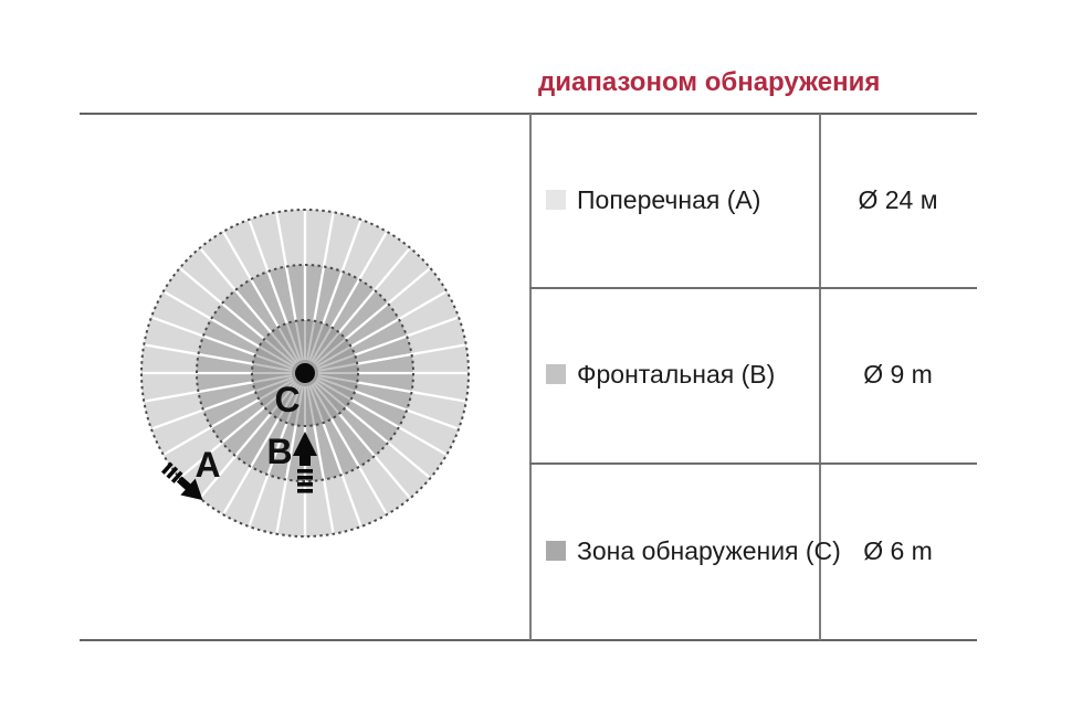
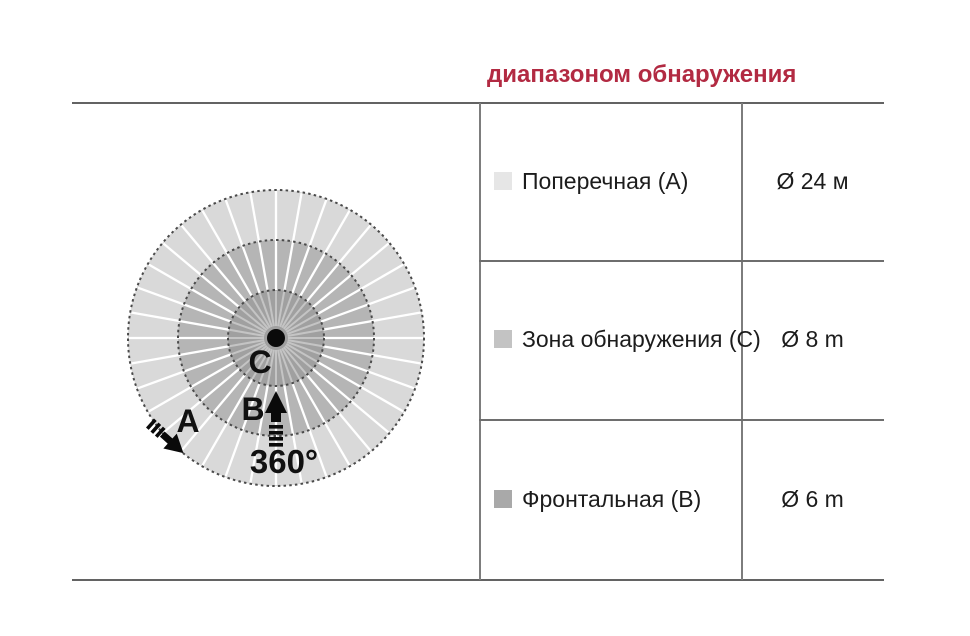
  диапазоном обнаружения
  Поперечная (А)
  Ø 24 м
- Фронтальная (В)
+ Зона обнаружения (С)
- Ø 9 m
+ Ø 8 m
- Зона обнаружения (С)
+ Фронтальная (В)
  Ø 6 m
  C
  B
  A
+ 360°
